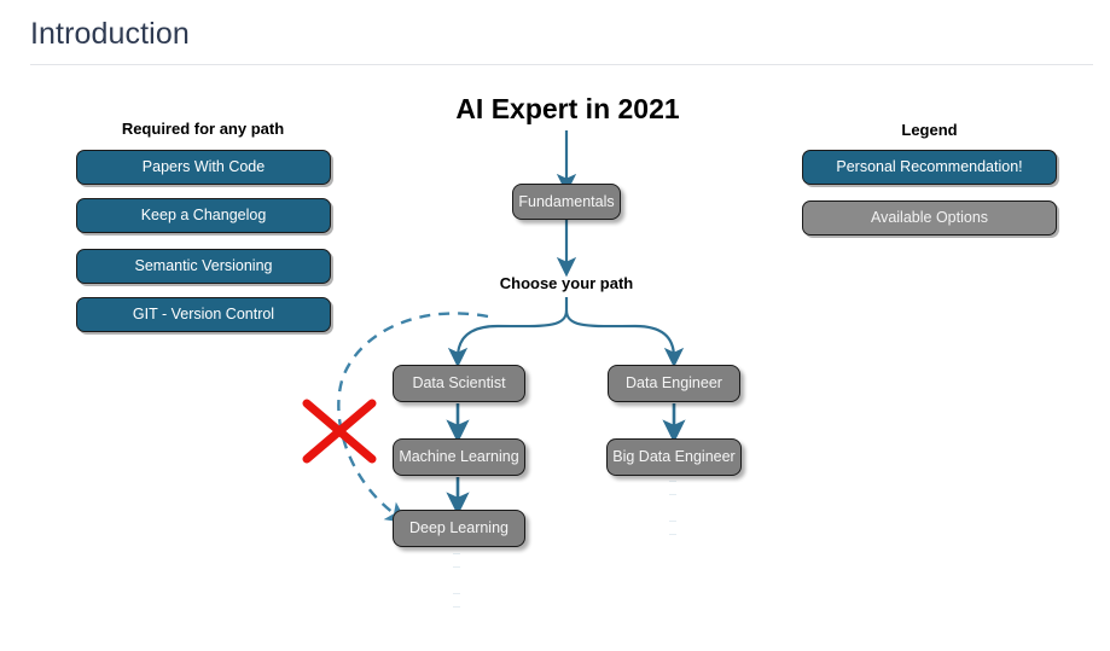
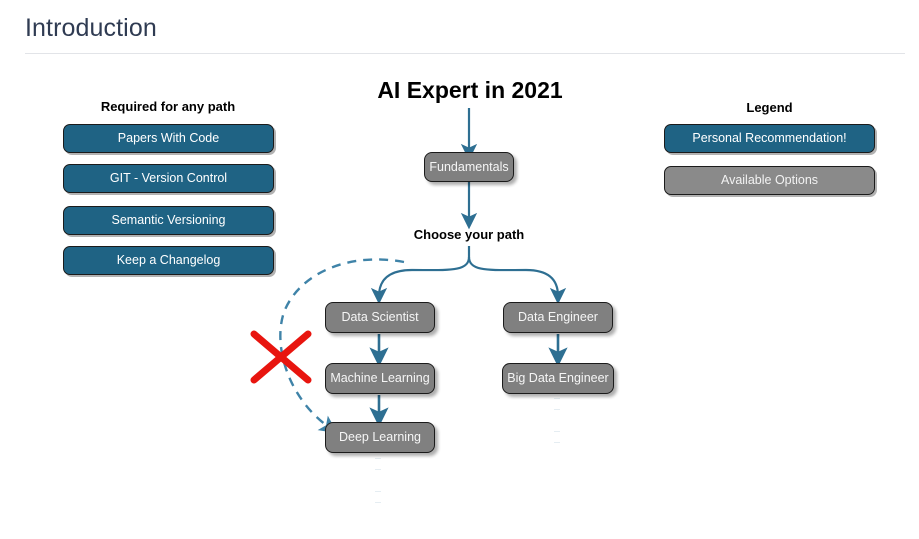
  Introduction
  Required for any path
  Papers With Code
- Keep a Changelog
+ GIT - Version Control
  Semantic Versioning
- GIT - Version Control
+ Keep a Changelog
  Legend
  Personal Recommendation!
  Available Options
  AI Expert in 2021
  Fundamentals
  Choose your path
  Data Scientist
  Machine Learning
  Deep Learning
  Data Engineer
  Big Data Engineer
